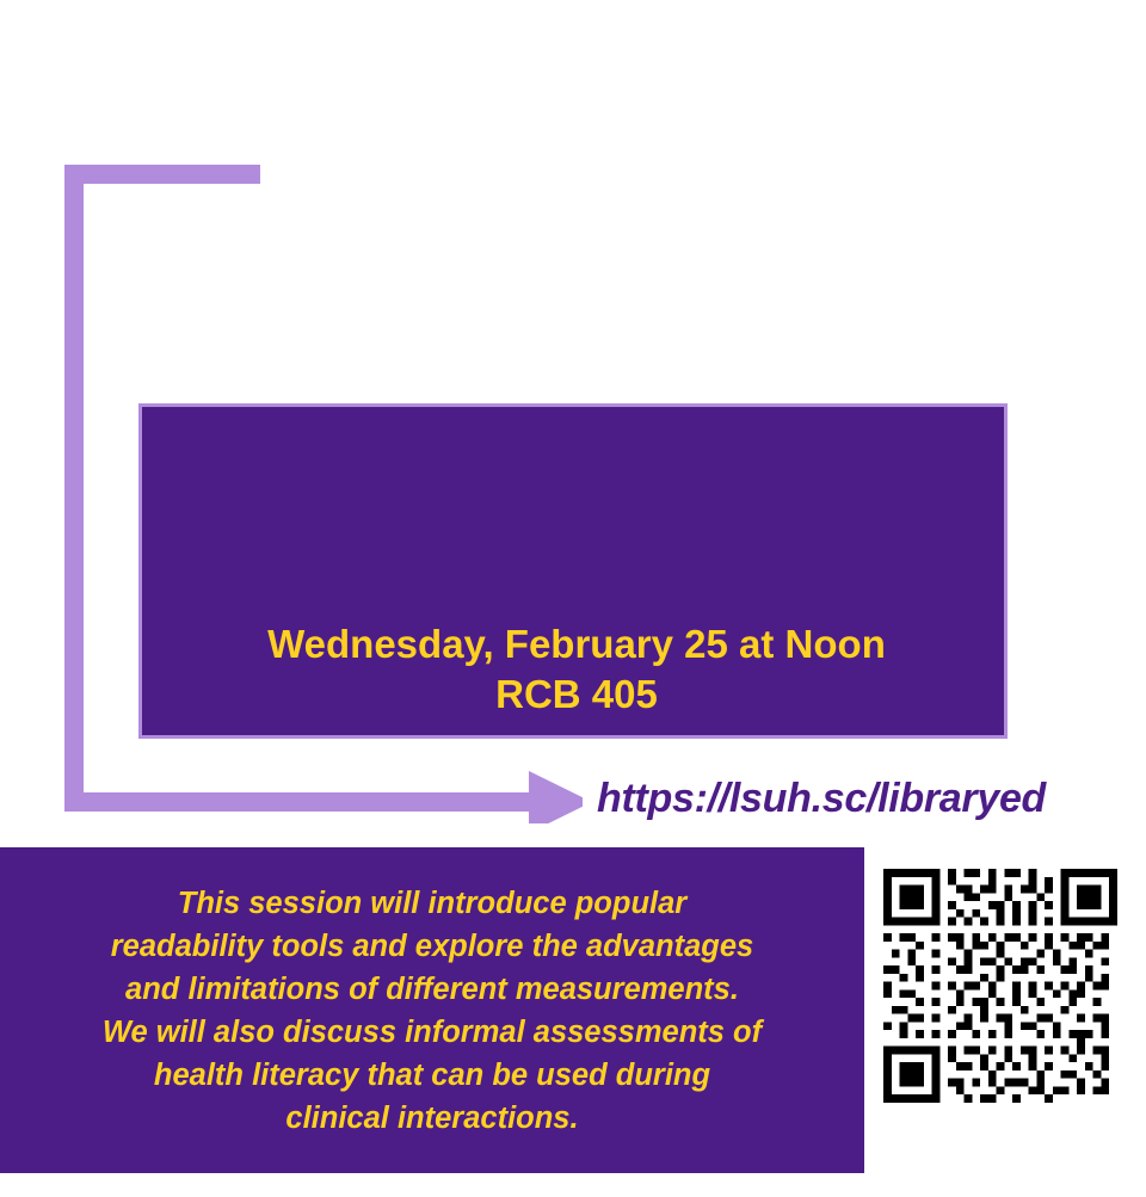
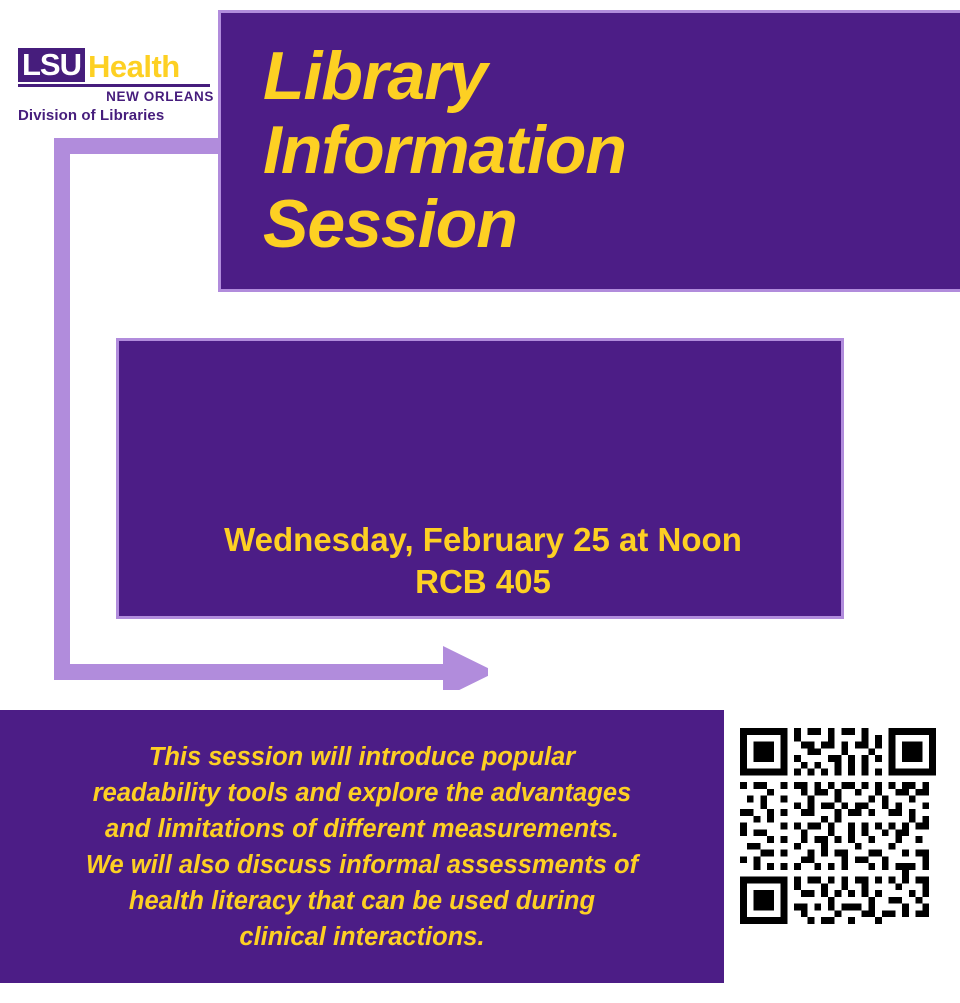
+ LSU
+ Health
+ NEW ORLEANS
+ Division of Libraries
+ Library
+ Information
+ Session
  Wednesday, February 25 at Noon
  RCB 405
- https://lsuh.sc/libraryed
  This session will introduce popular
  readability tools and explore the advantages
  and limitations of different measurements.
  We will also discuss informal assessments of
  health literacy that can be used during
  clinical interactions.
